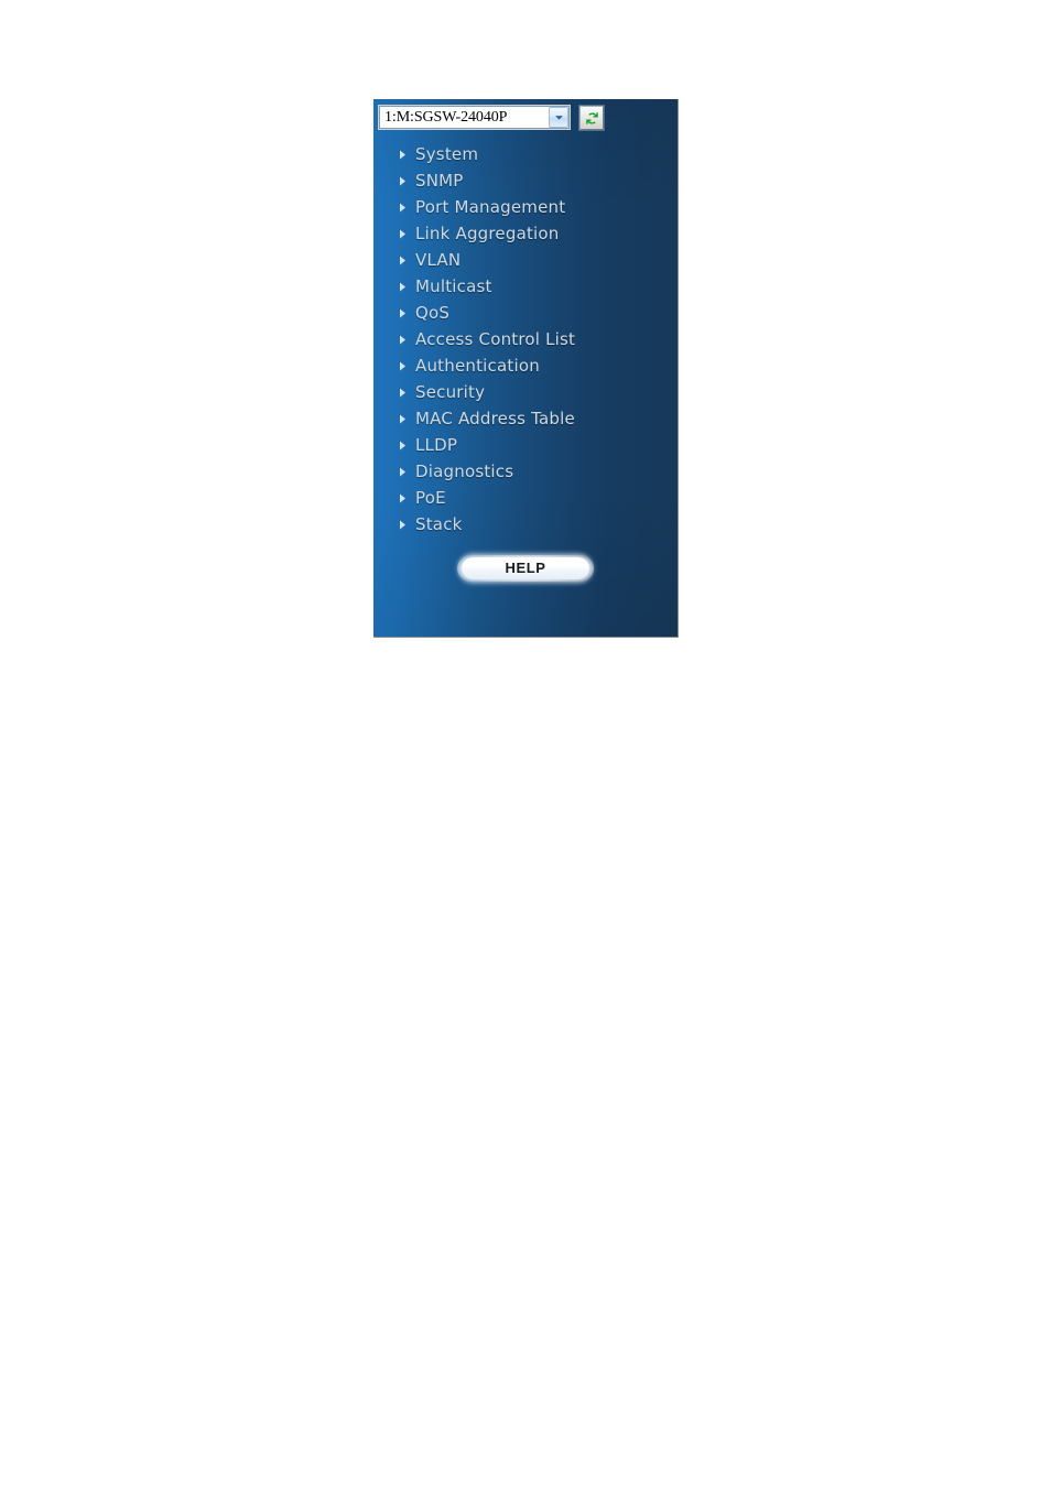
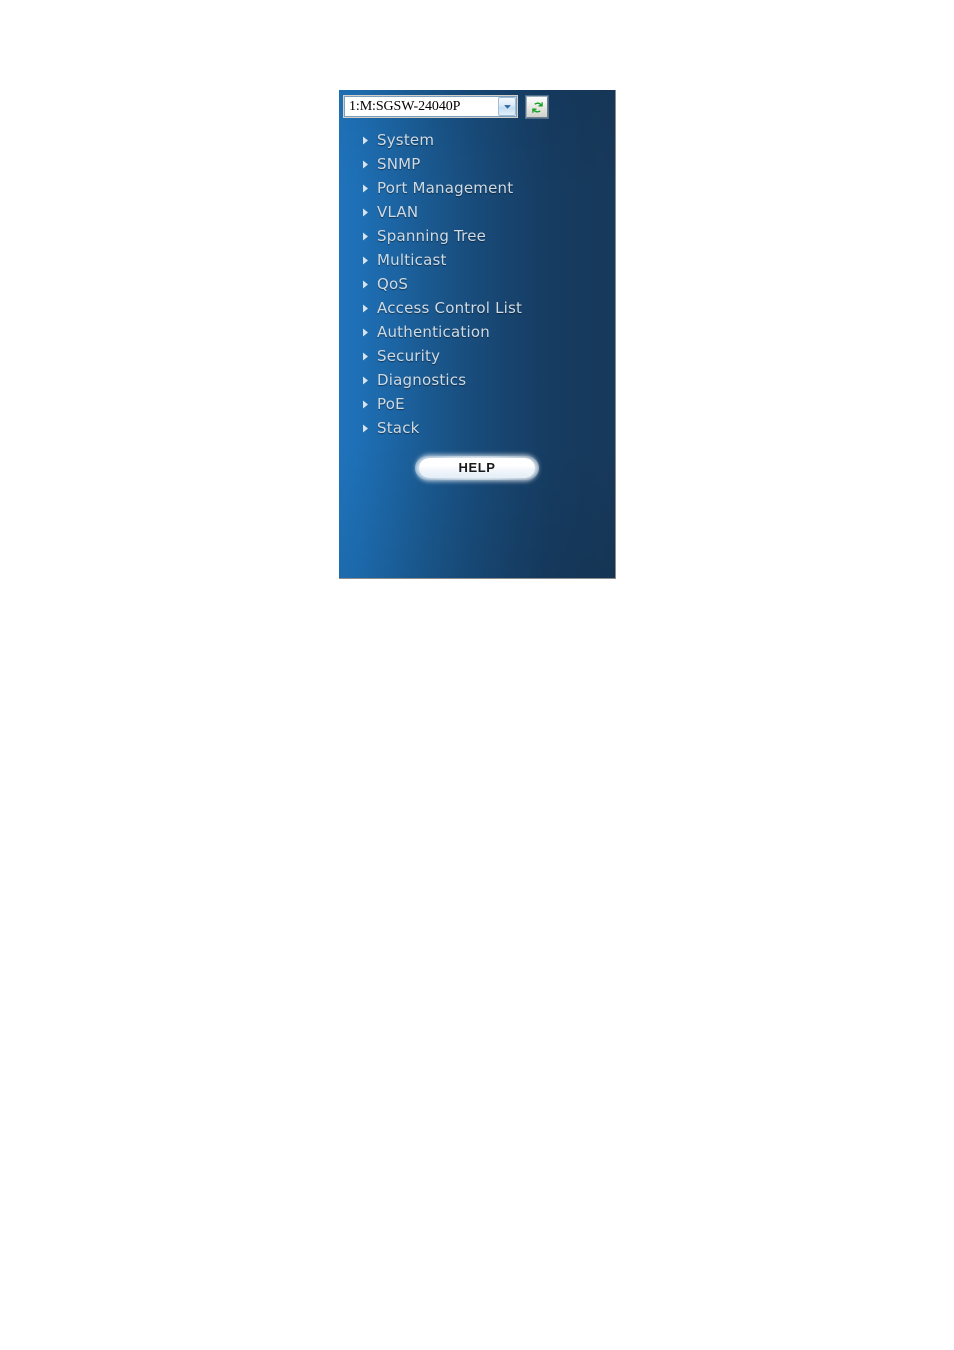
  1:M:SGSW-24040P
  System
  SNMP
  Port Management
- Link Aggregation
  VLAN
+ Spanning Tree
  Multicast
  QoS
  Access Control List
  Authentication
  Security
- MAC Address Table
- LLDP
  Diagnostics
  PoE
  Stack
  HELP
